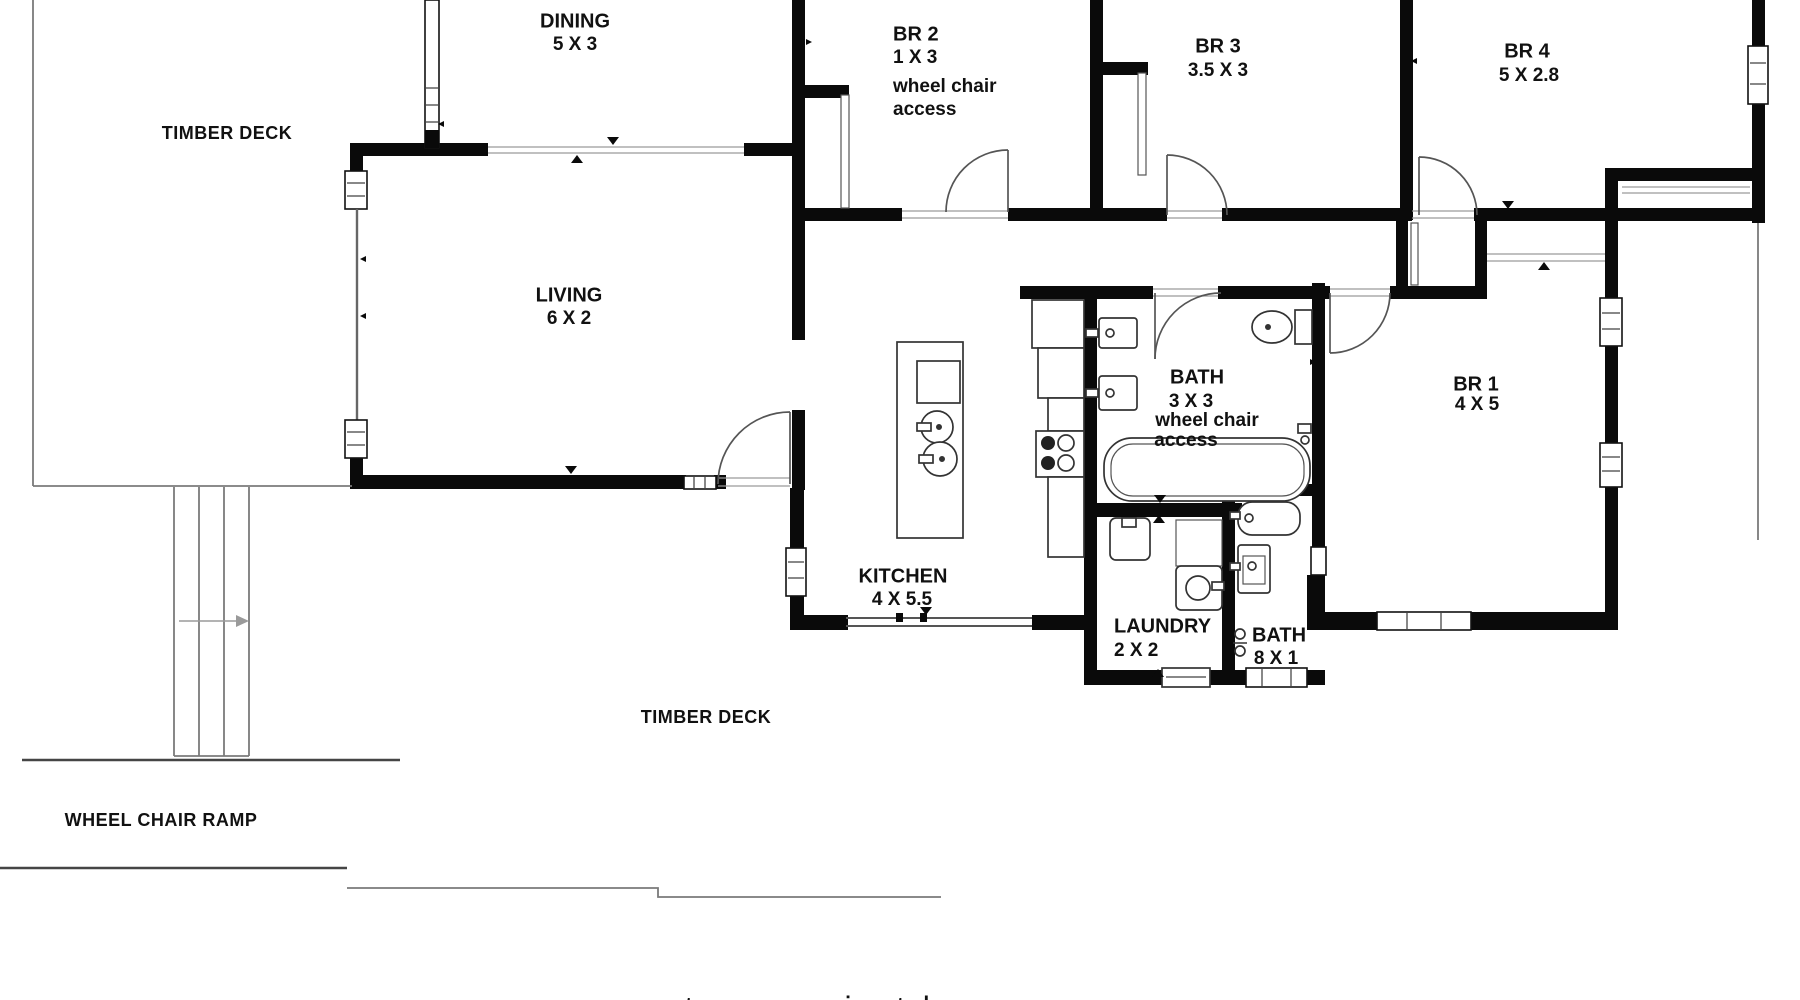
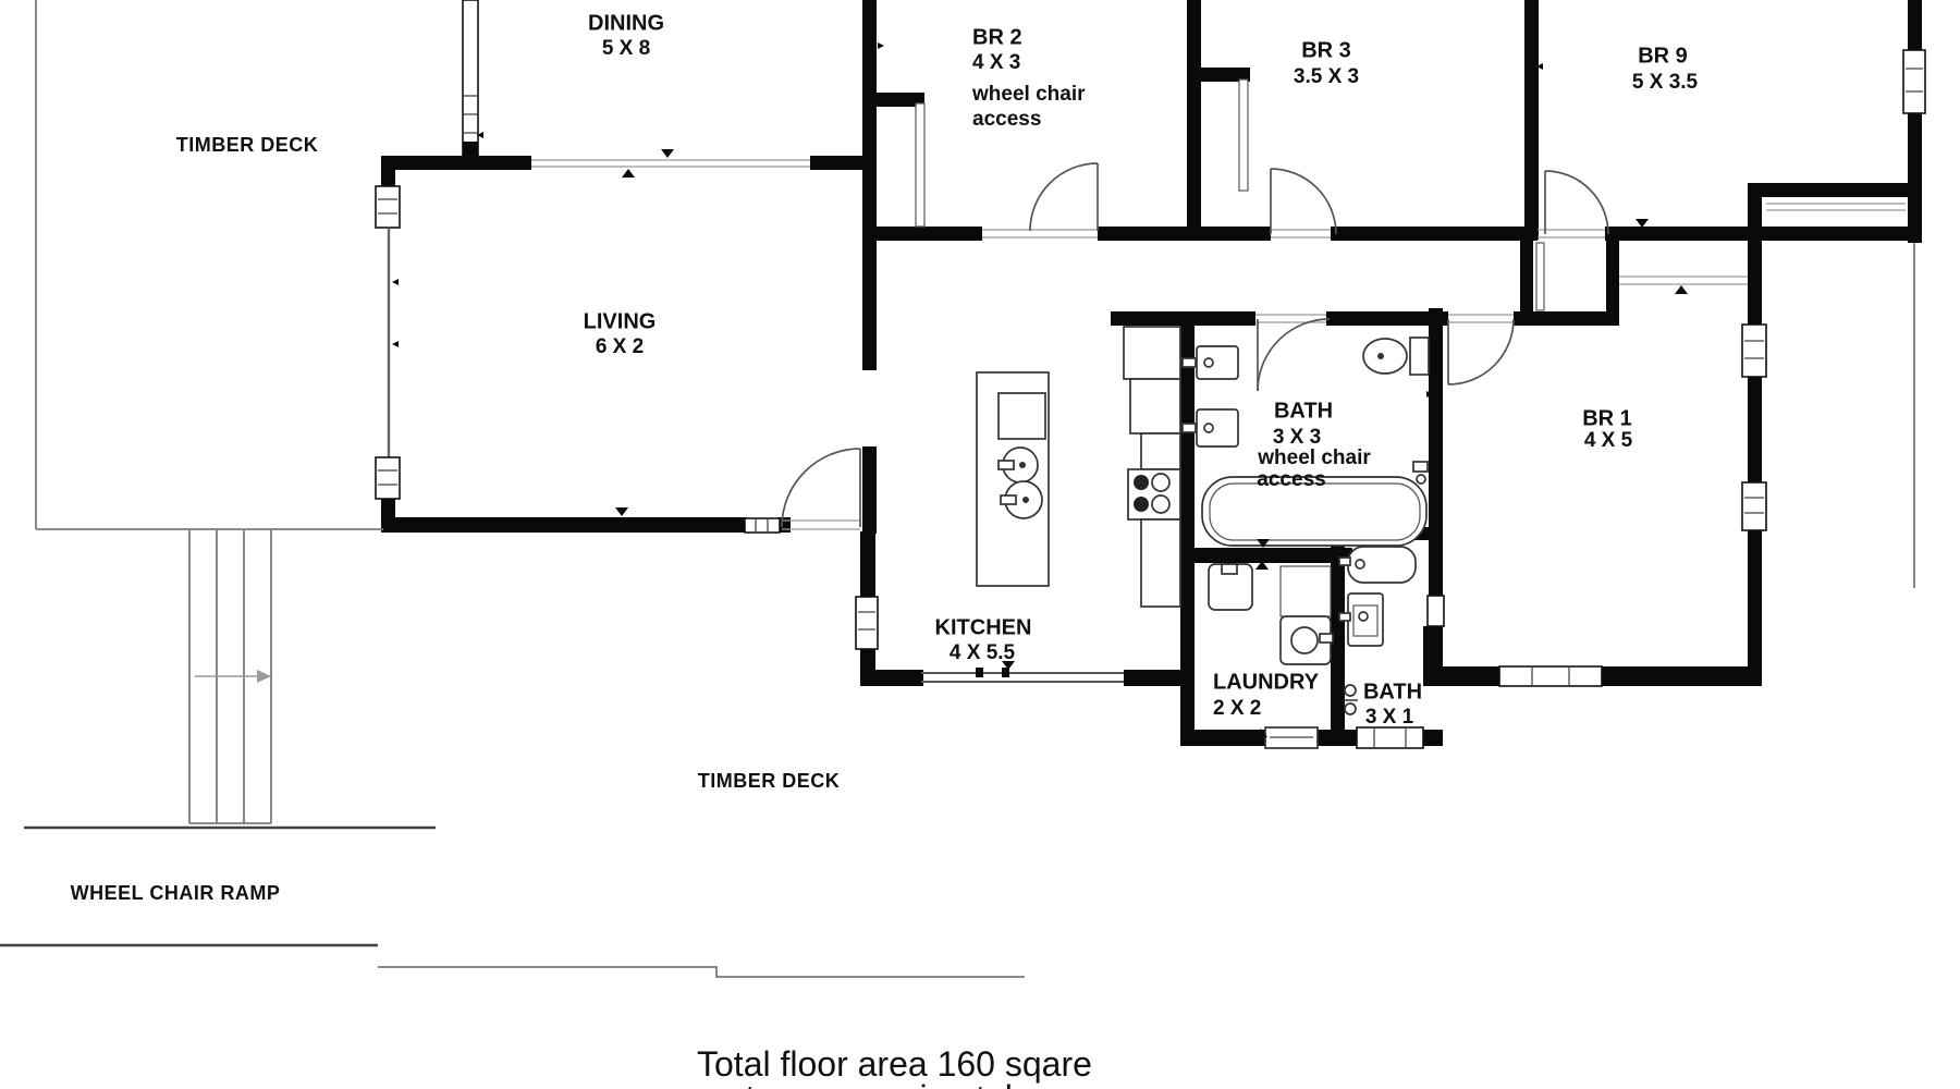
  TIMBER DECK
  DINING
- 5 X 3
+ 5 X 8
  BR 2
- 1 X 3
+ 4 X 3
  wheel chair
  access
  BR 3
  3.5 X 3
- BR 4
+ BR 9
- 5 X 2.8
+ 5 X 3.5
  LIVING
  6 X 2
  BATH
  3 X 3
  wheel chair
  access
  BR 1
  4 X 5
  KITCHEN
  4 X 5.5
  LAUNDRY
  2 X 2
  BATH
- 8 X 1
+ 3 X 1
  TIMBER DECK
  WHEEL CHAIR RAMP
+ Total floor area 160 sqare
